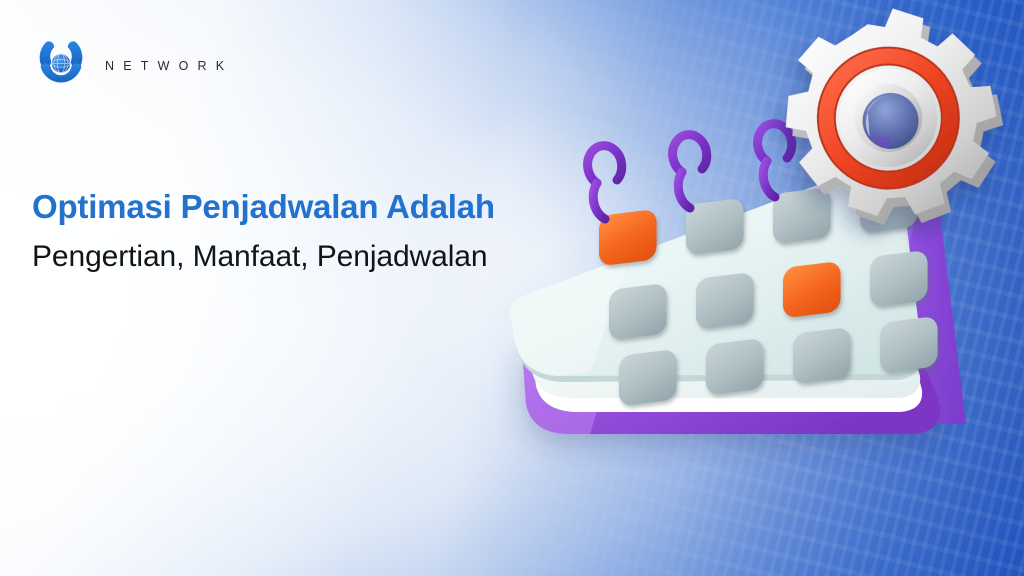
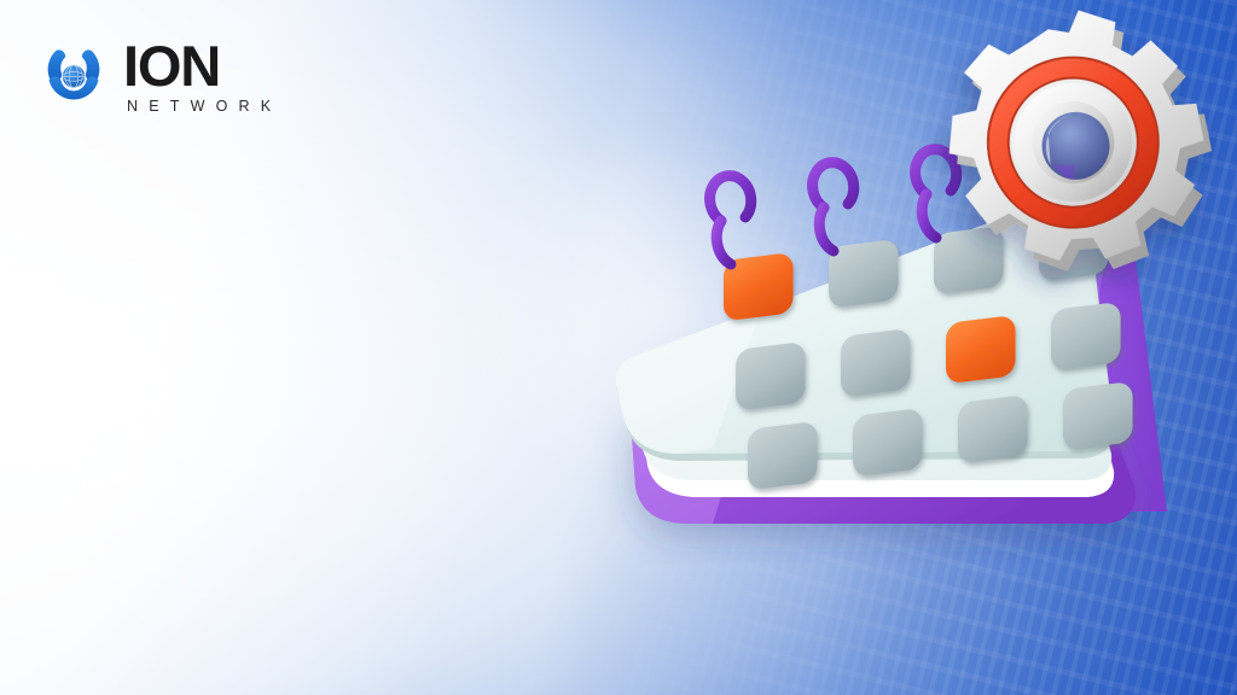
+ ION
  NETWORK
- Optimasi Penjadwalan Adalah
- Pengertian, Manfaat, Penjadwalan
